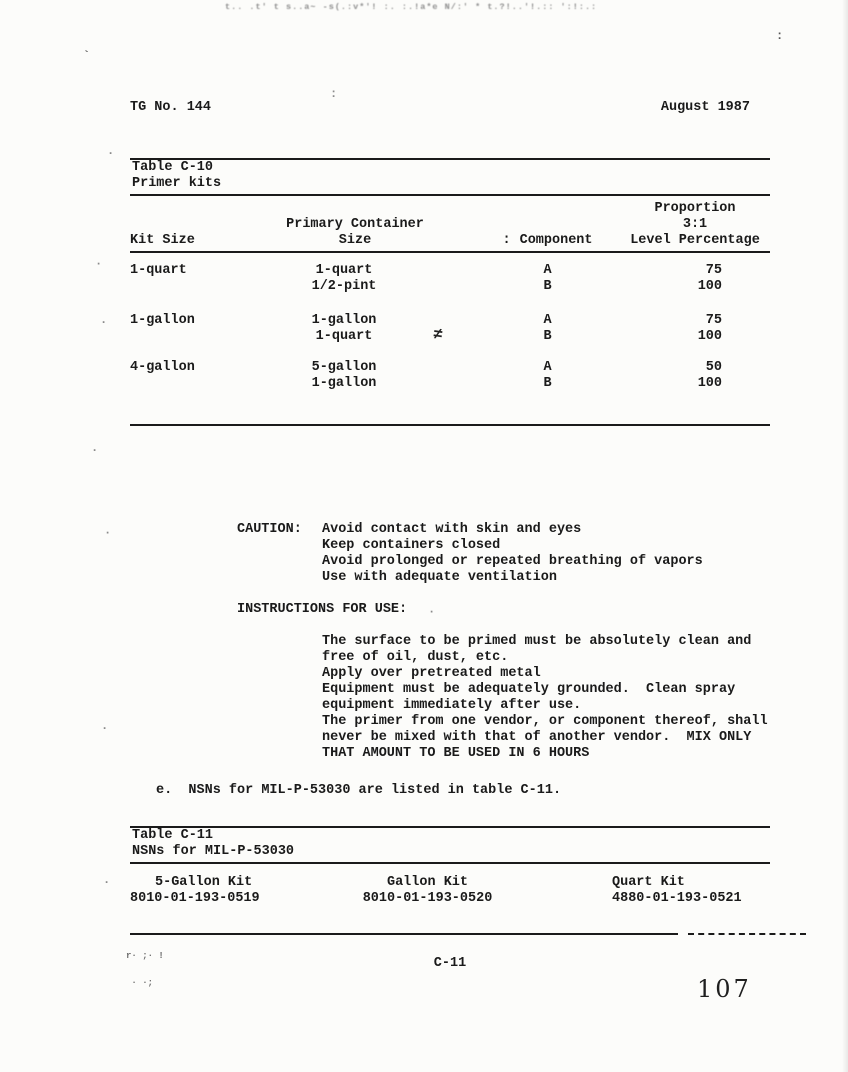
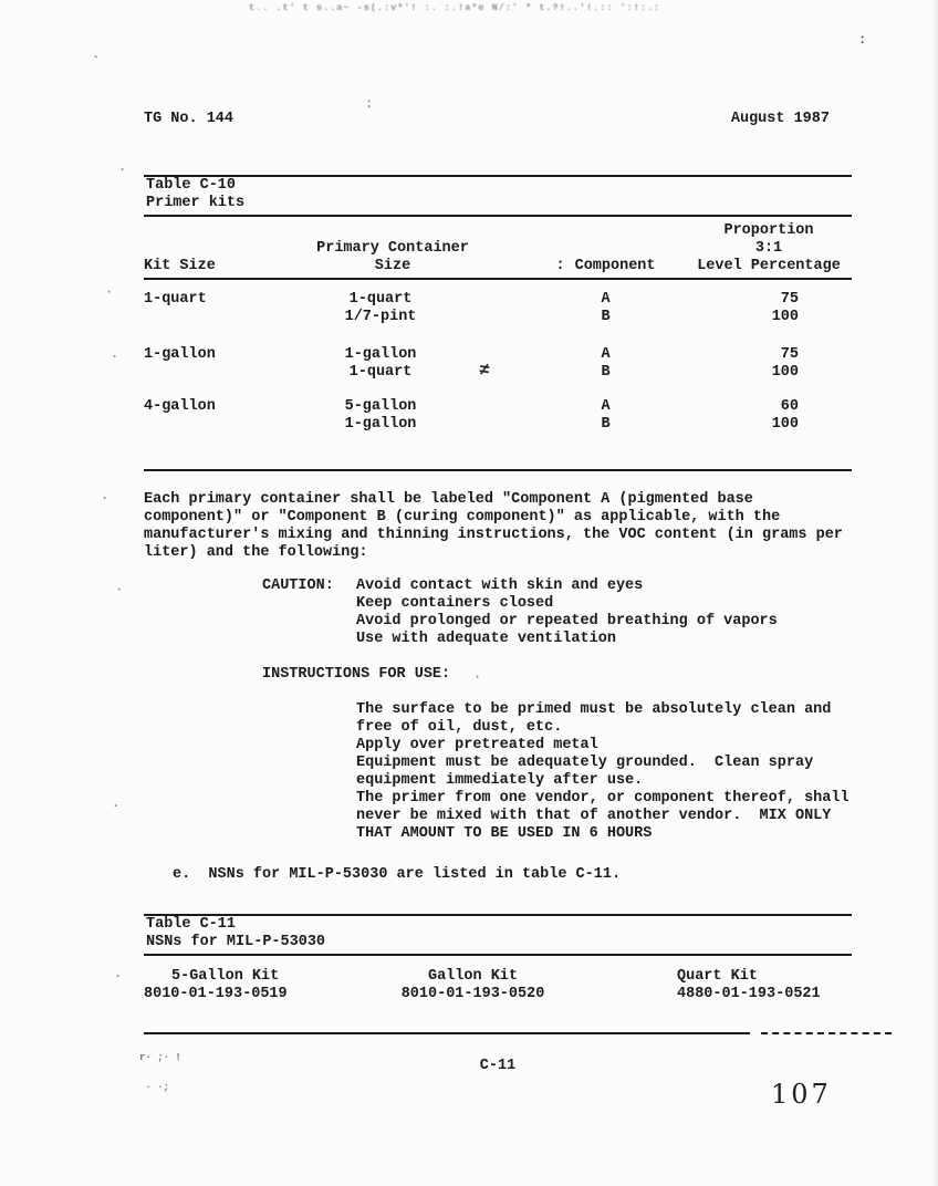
  t.. .t' t s..a~ -s(.:v*'! :. :.!a*e N/:' * t.?!..'!.:: ':!:.:
  :
  `
  :
  .
  ·
  .
  .
  ·
  ·
  .
  .
  TG No. 144
  August 1987
  Table C-10
  Primer kits
  Kit Size
  Primary Container
  Size
  :
  Component
  Proportion
  3:1
  Level Percentage
  1-quart
  1-quart
  A
  75
- 1/2-pint
+ 1/7-pint
  B
  100
  1-gallon
  1-gallon
  A
  75
  1-quart
  B
  100
  4-gallon
  5-gallon
  A
- 50
+ 60
  1-gallon
  B
  100
+ Each primary container shall be labeled "Component A (pigmented base
+ component)" or "Component B (curing component)" as applicable, with the
+ manufacturer's mixing and thinning instructions, the VOC content (in grams per
+ liter) and the following:
  CAUTION:
  Avoid contact with skin and eyes
  Keep containers closed
  Avoid prolonged or repeated breathing of vapors
  Use with adequate ventilation
  INSTRUCTIONS FOR USE:
  The surface to be primed must be absolutely clean and
  free of oil, dust, etc.
  Apply over pretreated metal
  Equipment must be adequately grounded. Clean spray
  equipment immediately after use.
  The primer from one vendor, or component thereof, shall
  never be mixed with that of another vendor. MIX ONLY
  THAT AMOUNT TO BE USED IN 6 HOURS
  e. NSNs for MIL-P-53030 are listed in table C-11.
  Table C-11
  NSNs for MIL-P-53030
  5-Gallon Kit
  Gallon Kit
  Quart Kit
  8010-01-193-0519
  8010-01-193-0520
  4880-01-193-0521
  r· ;· !
  · ·;
  C-11
  107
